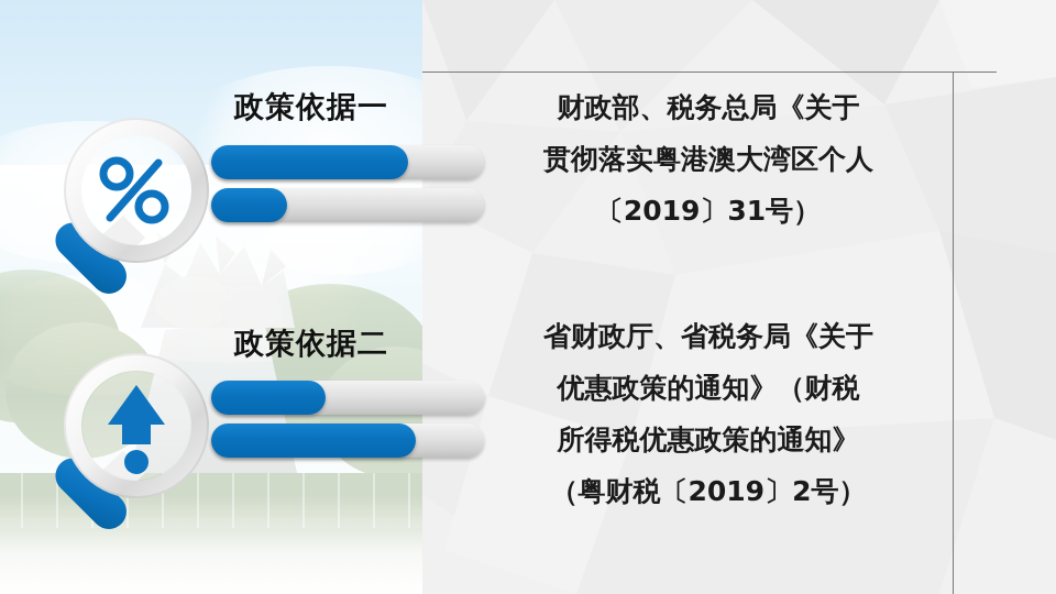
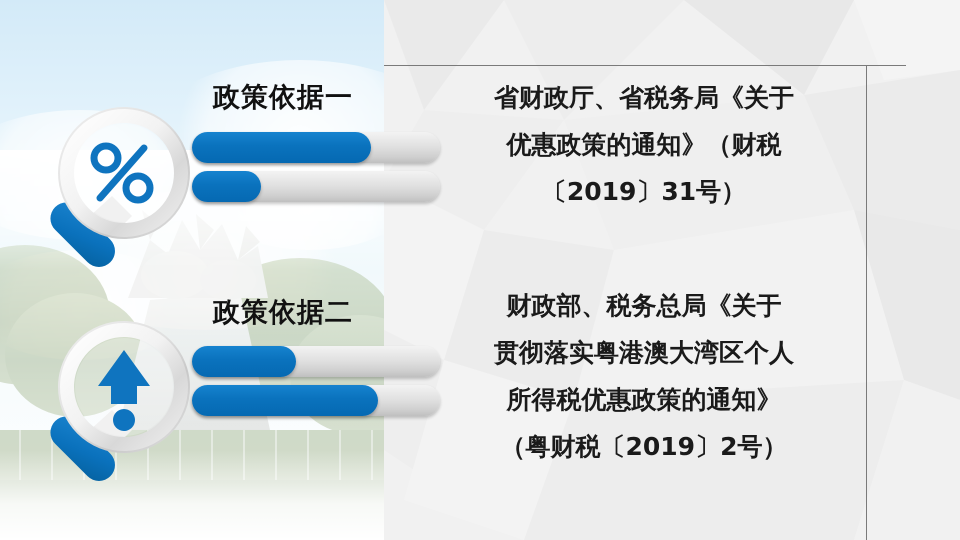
- 财政部、税务总局《关于
+ 省财政厅、省税务局《关于
- 贯彻落实粤港澳大湾区个人
+ 优惠政策的通知》（财税
  〔2019〕31号）
- 省财政厅、省税务局《关于
+ 财政部、税务总局《关于
- 优惠政策的通知》（财税
+ 贯彻落实粤港澳大湾区个人
  所得税优惠政策的通知》
  （粤财税〔2019〕2号）
  政策依据一
  政策依据二
